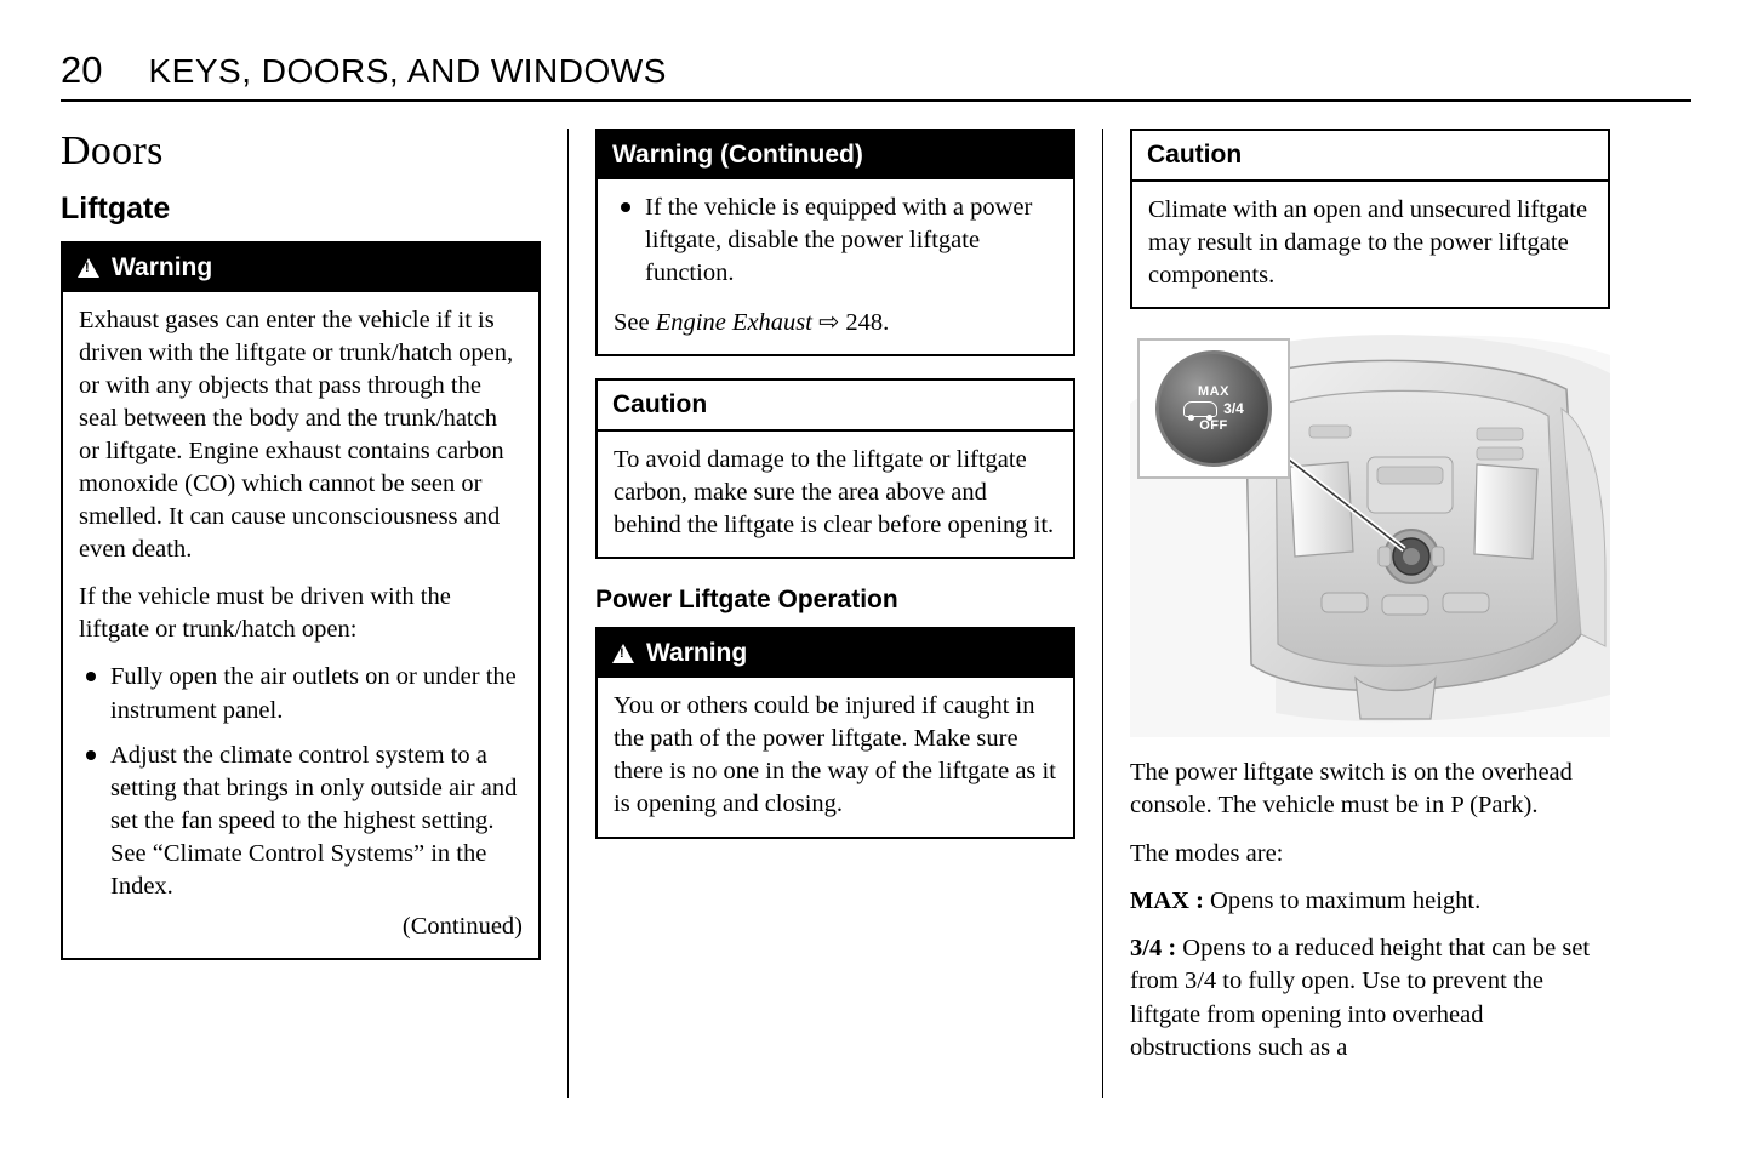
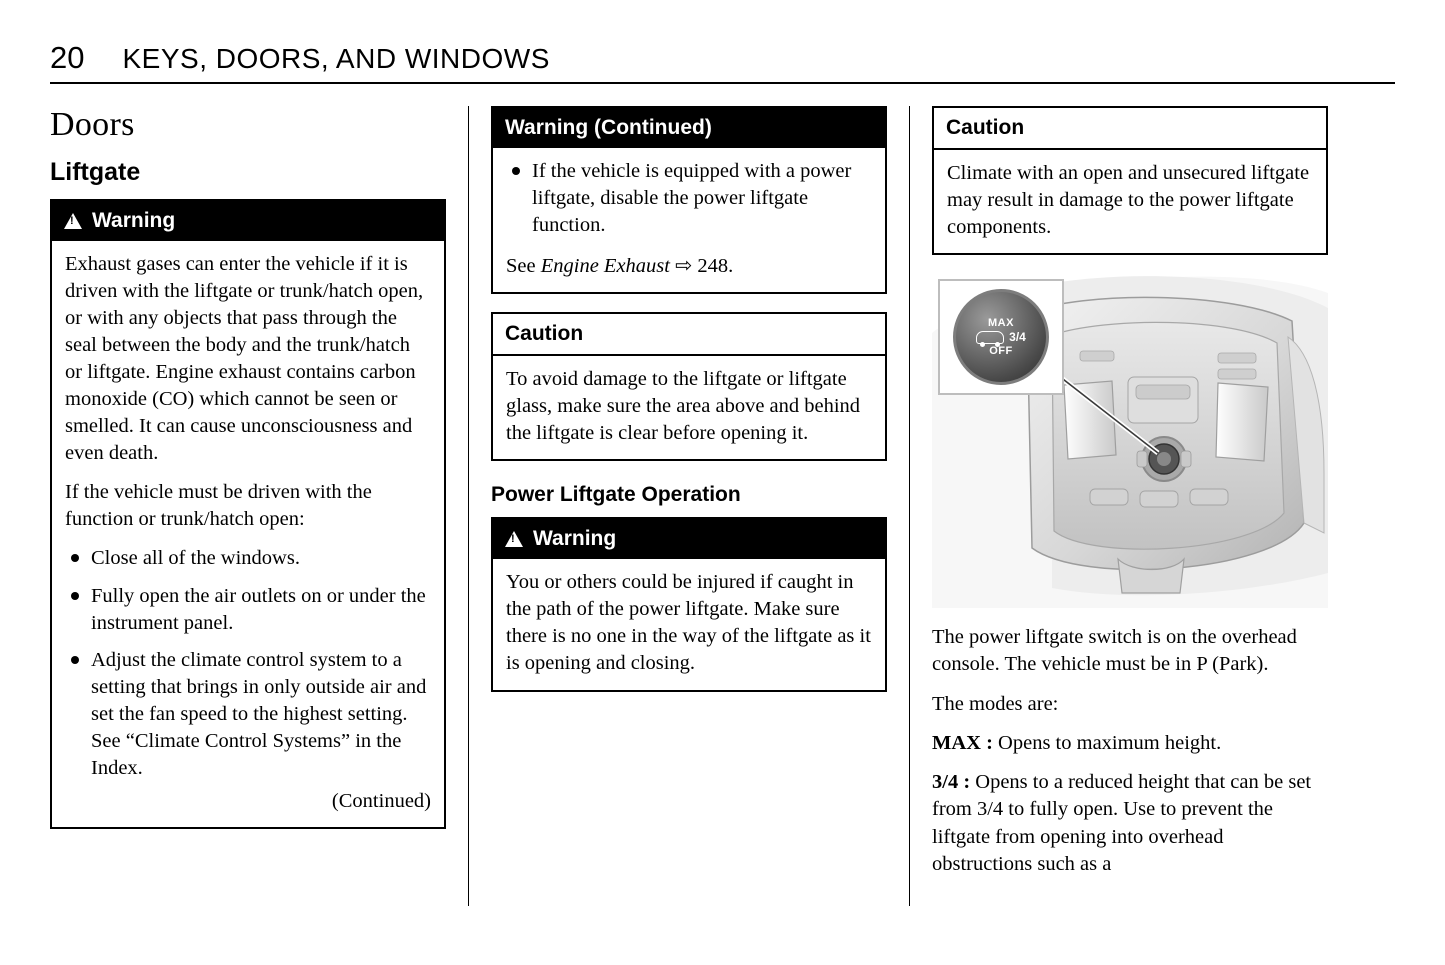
  20
  KEYS, DOORS, AND WINDOWS
  Doors
  Liftgate
  Warning
  Exhaust gases can enter the vehicle if it is driven with the liftgate or trunk/hatch open, or with any objects that pass through the seal between the body and the trunk/hatch or liftgate. Engine exhaust contains carbon monoxide (CO) which cannot be seen or smelled. It can cause unconsciousness and even death.
- If the vehicle must be driven with the liftgate or trunk/hatch open:
+ If the vehicle must be driven with the function or trunk/hatch open:
+ Close all of the windows.
  Fully open the air outlets on or under the instrument panel.
  Adjust the climate control system to a setting that brings in only outside air and set the fan speed to the highest setting. See “Climate Control Systems” in the Index.
  (Continued)
  Warning (Continued)
  If the vehicle is equipped with a power liftgate, disable the power liftgate function.
  See Engine Exhaust ⇨ 248.
  Caution
- To avoid damage to the liftgate or liftgate carbon, make sure the area above and behind the liftgate is clear before opening it.
+ To avoid damage to the liftgate or liftgate glass, make sure the area above and behind the liftgate is clear before opening it.
  Power Liftgate Operation
  Warning
  You or others could be injured if caught in the path of the power liftgate. Make sure there is no one in the way of the liftgate as it is opening and closing.
  Caution
  Climate with an open and unsecured liftgate may result in damage to the power liftgate components.
  MAX
  3/4
  OFF
  The power liftgate switch is on the overhead console. The vehicle must be in P (Park).
  The modes are:
  MAX : Opens to maximum height.
  3/4 : Opens to a reduced height that can be set from 3/4 to fully open. Use to prevent the liftgate from opening into overhead obstructions such as a
